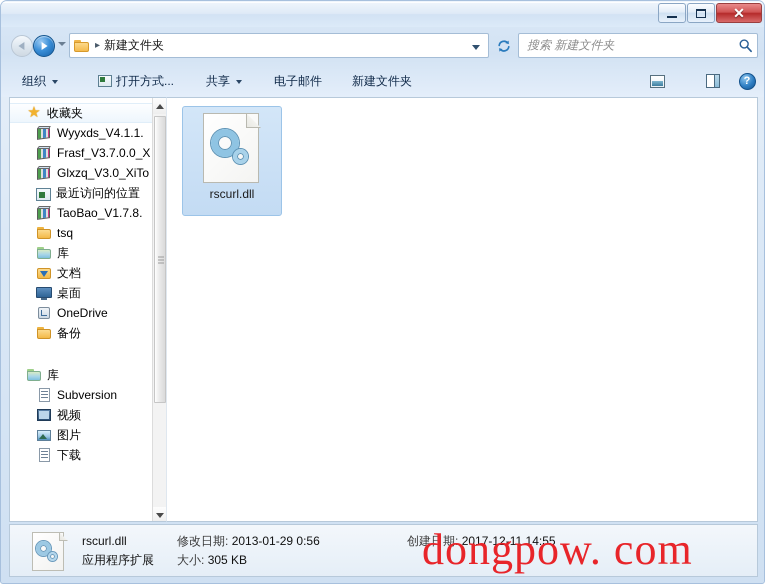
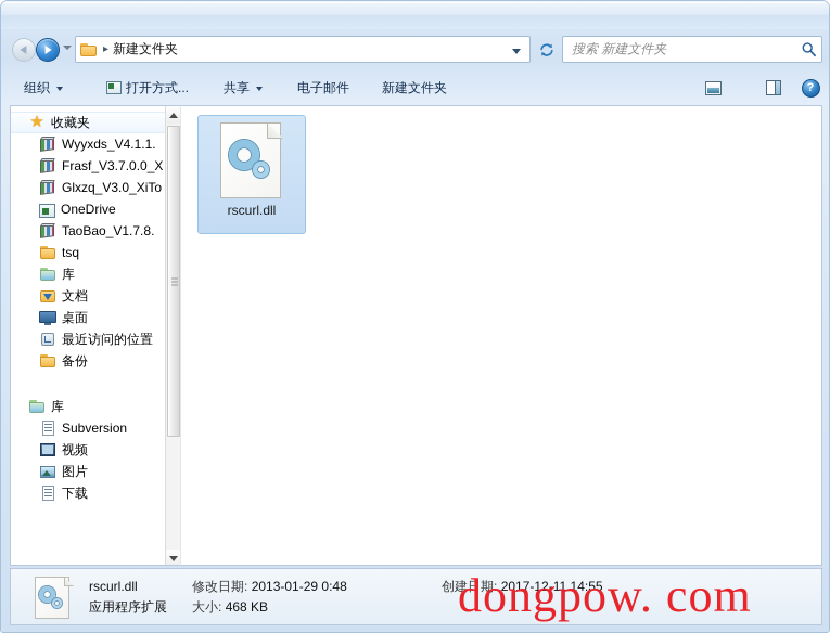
- ✕
  ▸
  新建文件夹
  搜索 新建文件夹
  组织
  打开方式...
  共享
  电子邮件
  新建文件夹
  ?
  ★
  收藏夹
  Wyyxds_V4.1.1.
  Frasf_V3.7.0.0_X
  Glxzq_V3.0_XiTo
- 最近访问的位置
+ OneDrive
  TaoBao_V1.7.8.
  tsq
  库
  文档
  桌面
- OneDrive
+ 最近访问的位置
  备份
  库
  Subversion
  视频
  图片
  下载
  rscurl.dll
  rscurl.dll
- 修改日期: 2013-01-29 0:56
+ 修改日期: 2013-01-29 0:48
  创建日期: 2017-12-11 14:55
  应用程序扩展
- 大小: 305 KB
+ 大小: 468 KB
  dongpow. com
